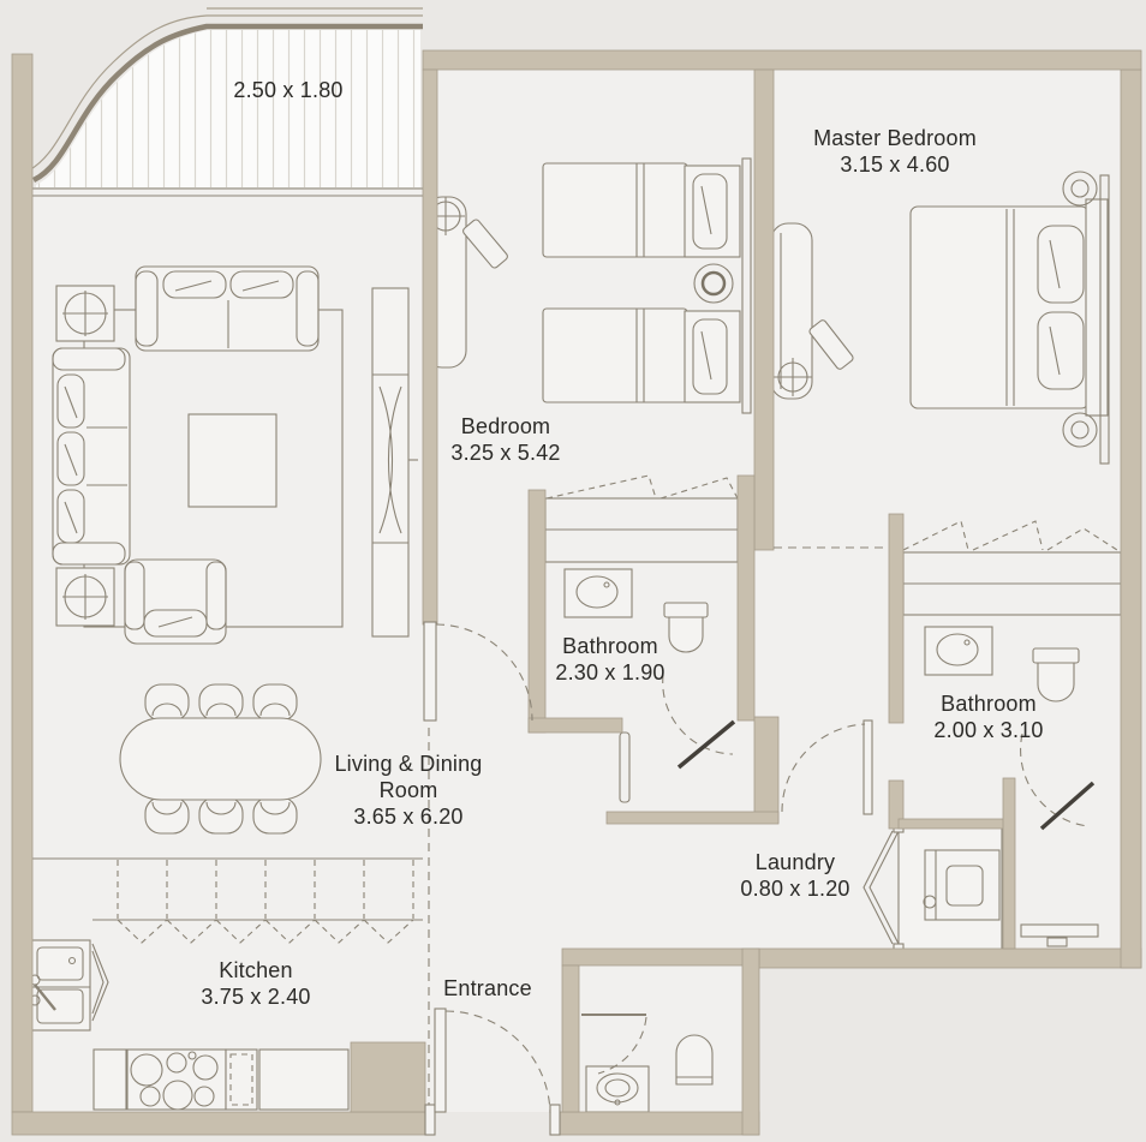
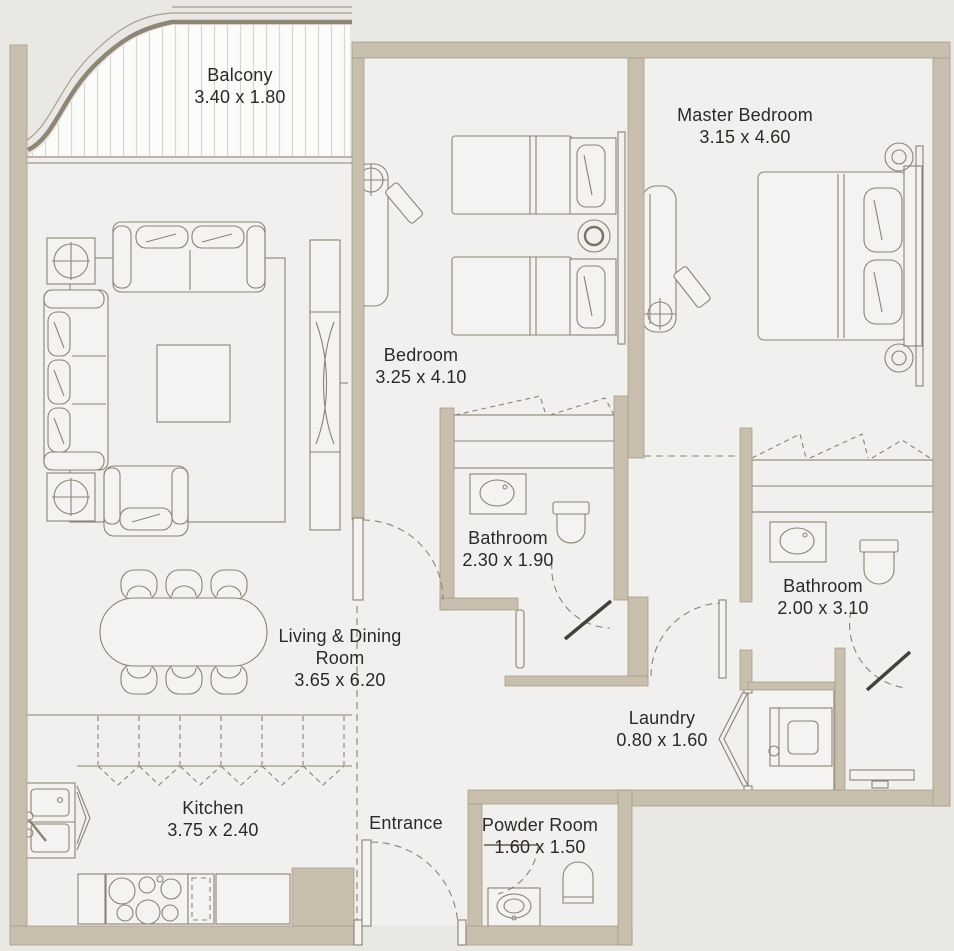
+ Balcony
- 2.50 x 1.80
+ 3.40 x 1.80
  Master Bedroom
  3.15 x 4.60
  Bedroom
- 3.25 x 5.42
+ 3.25 x 4.10
  Bathroom
  2.30 x 1.90
  Bathroom
  2.00 x 3.10
  Living & Dining
  Room
  3.65 x 6.20
  Laundry
- 0.80 x 1.20
+ 0.80 x 1.60
  Kitchen
  3.75 x 2.40
  Entrance
+ Powder Room
+ 1.60 x 1.50
